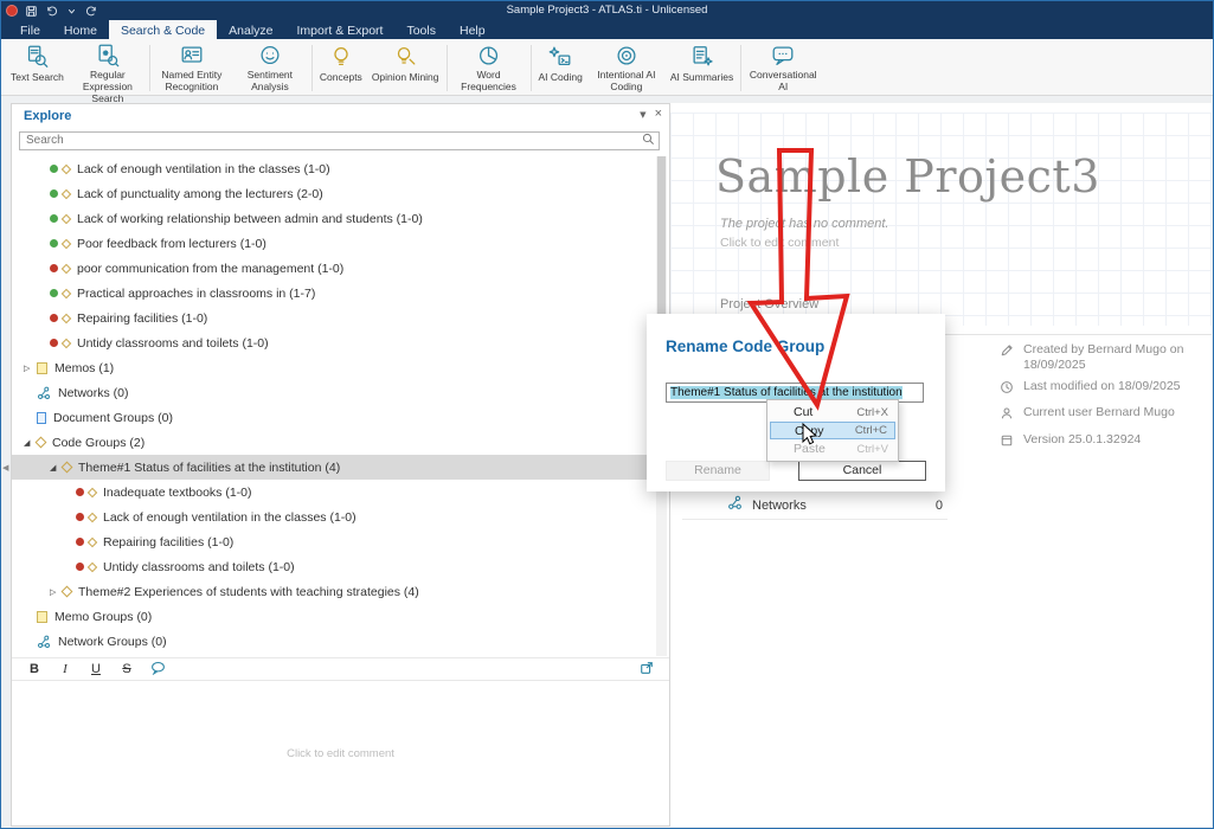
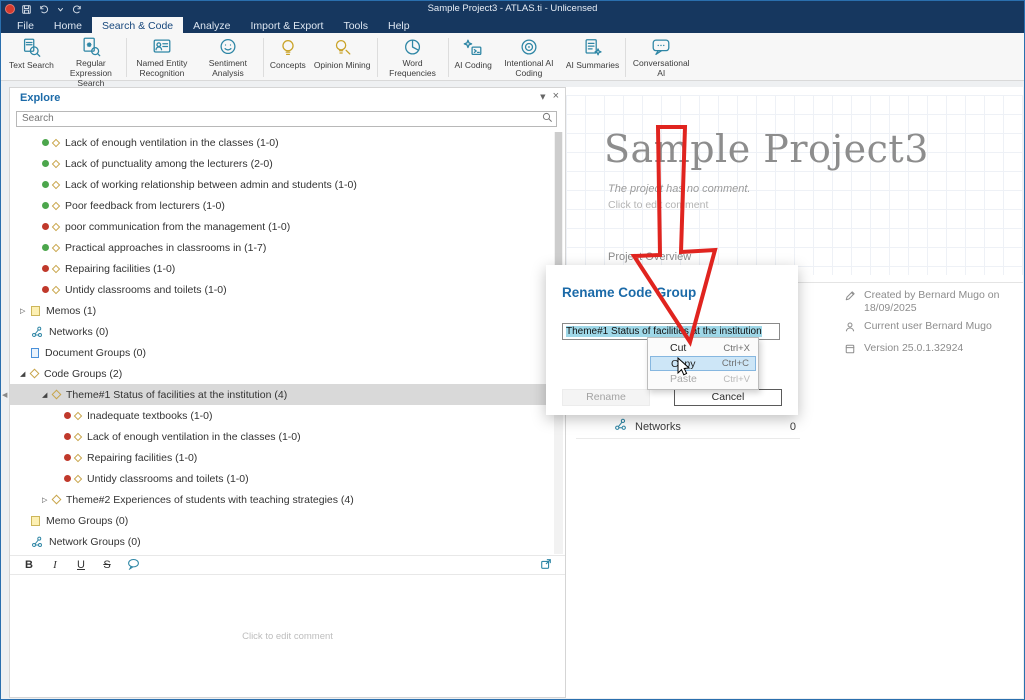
  Sample Project3 - ATLAS.ti - Unlicensed
  File
  Home
  Search & Code
  Analyze
  Import & Export
  Tools
  Help
  Text Search
  Regular Expression Search
  Named Entity Recognition
  Sentiment Analysis
  Concepts
  Opinion Mining
  Word Frequencies
  AI Coding
  Intentional AI Coding
  AI Summaries
  Conversational AI
  ◀
  Explore
  ▼
  ×
  Search
  Lack of enough ventilation in the classes (1-0)
  Lack of punctuality among the lecturers (2-0)
  Lack of working relationship between admin and students (1-0)
  Poor feedback from lecturers (1-0)
  poor communication from the management (1-0)
  Practical approaches in classrooms in (1-7)
  Repairing facilities (1-0)
  Untidy classrooms and toilets (1-0)
  ▷
  Memos (1)
  Networks (0)
  Document Groups (0)
  ◢
  Code Groups (2)
  ◢
  Theme#1 Status of facilities at the institution (4)
  Inadequate textbooks (1-0)
  Lack of enough ventilation in the classes (1-0)
  Repairing facilities (1-0)
  Untidy classrooms and toilets (1-0)
  ▷
  Theme#2 Experiences of students with teaching strategies (4)
  Memo Groups (0)
  Network Groups (0)
  B
  I
  U
  S
  Click to edit comment
  Sample Project3
  The projet ha no comment.
  Click to ed coment
  Projeerview
  Created by Bernard Mugo on 18/09/2025
- Last modified on 18/09/2025
  Current user Bernard Mugo
  Version 25.0.1.32924
  Networks
  0
  Rename Code Group
  Theme#1 Status of facilitist the institution
  Rename
  Cancel
  Cut
  Ctrl+X
  Cpy
  Ctrl+C
  Paste
  Ctrl+V
